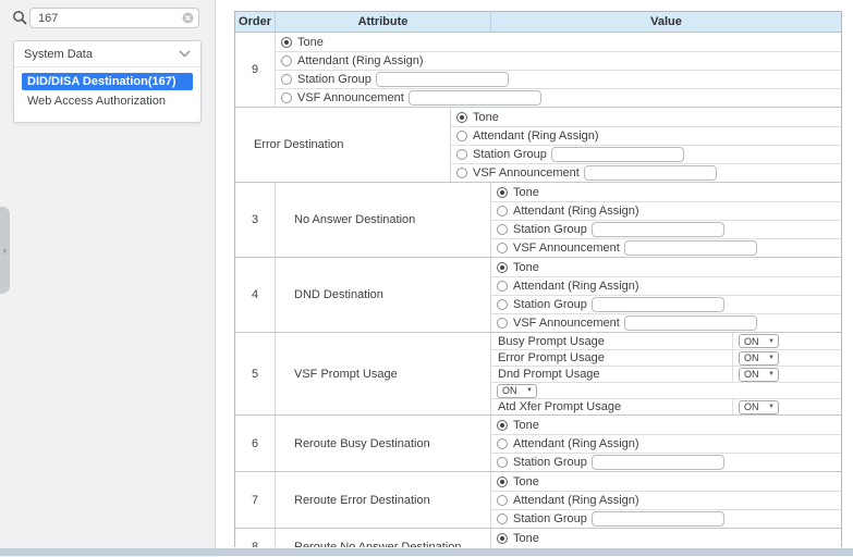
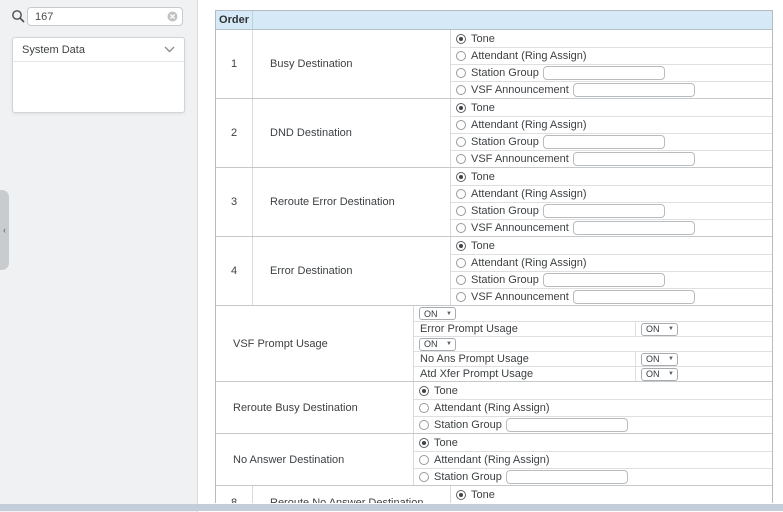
  167
  System Data
- DID/DISA Destination(167)
- Web Access Authorization
  ‹
  Order
- Attribute
- Value
- 9
+ 1
+ Busy Destination
  Tone
  Attendant (Ring Assign)
  Station Group
  VSF Announcement
+ 2
- Error Destination
+ DND Destination
  Tone
  Attendant (Ring Assign)
  Station Group
  VSF Announcement
  3
- No Answer Destination
+ Reroute Error Destination
  Tone
  Attendant (Ring Assign)
  Station Group
  VSF Announcement
  4
- DND Destination
+ Error Destination
  Tone
  Attendant (Ring Assign)
  Station Group
  VSF Announcement
- 5
  VSF Prompt Usage
- Busy Prompt Usage
  ON
  Error Prompt Usage
  ON
- Dnd Prompt Usage
  ON
+ No Ans Prompt Usage
  ON
  Atd Xfer Prompt Usage
  ON
- 6
  Reroute Busy Destination
  Tone
  Attendant (Ring Assign)
  Station Group
- 7
- Reroute Error Destination
+ No Answer Destination
  Tone
  Attendant (Ring Assign)
  Station Group
  Tone
